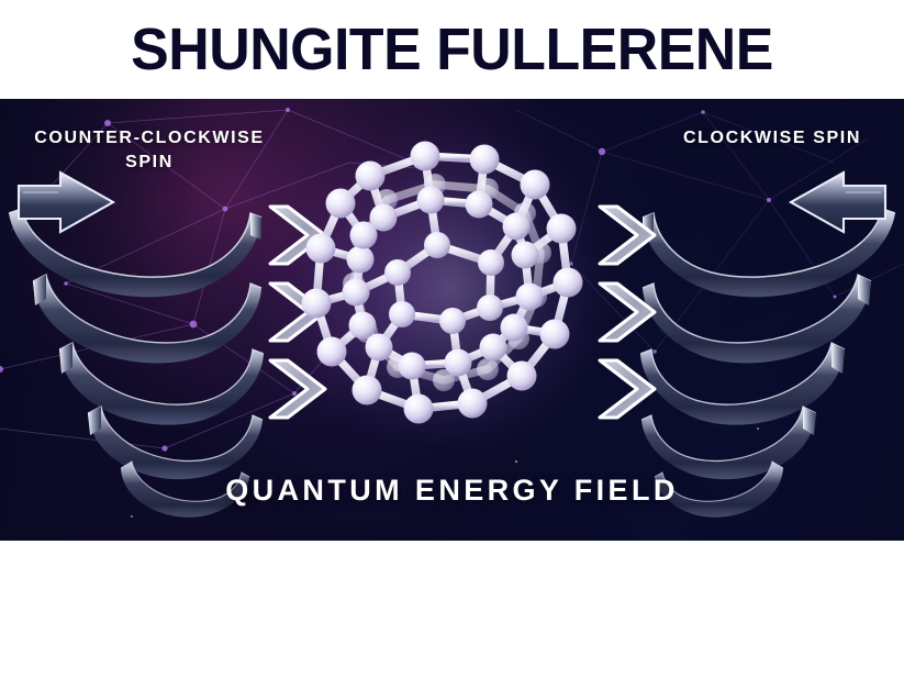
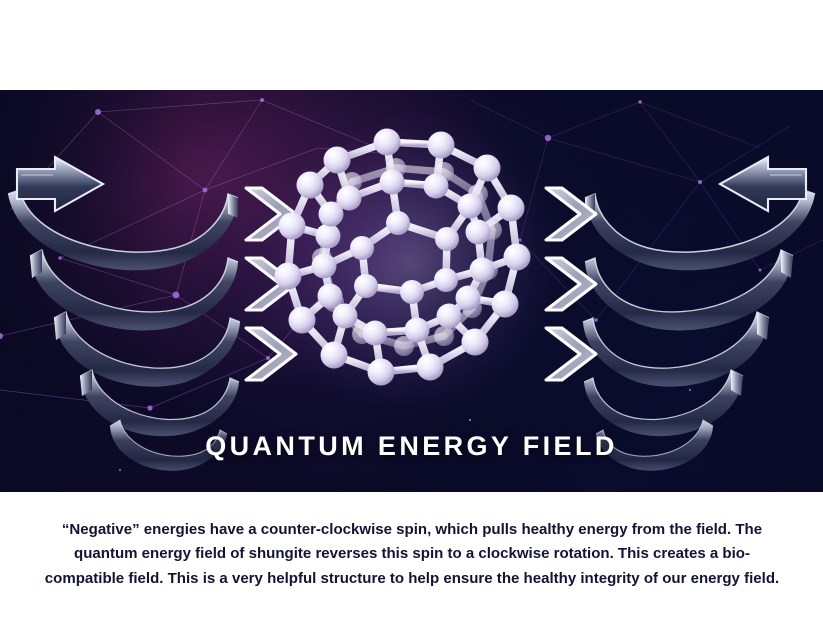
- SHUNGITE FULLERENE
- COUNTER-CLOCKWISE SPIN
- CLOCKWISE SPIN
  QUANTUM ENERGY FIELD
+ “Negative” energies have a counter-clockwise spin, which pulls healthy energy from the field. The quantum energy field of shungite reverses this spin to a clockwise rotation. This creates a bio-compatible field. This is a very helpful structure to help ensure the healthy integrity of our energy field.
